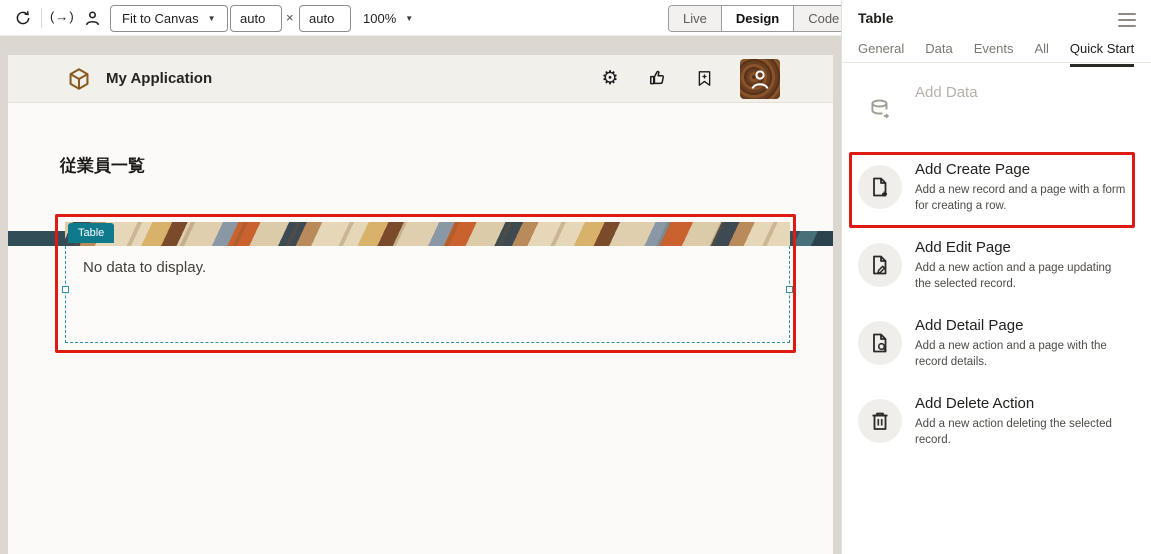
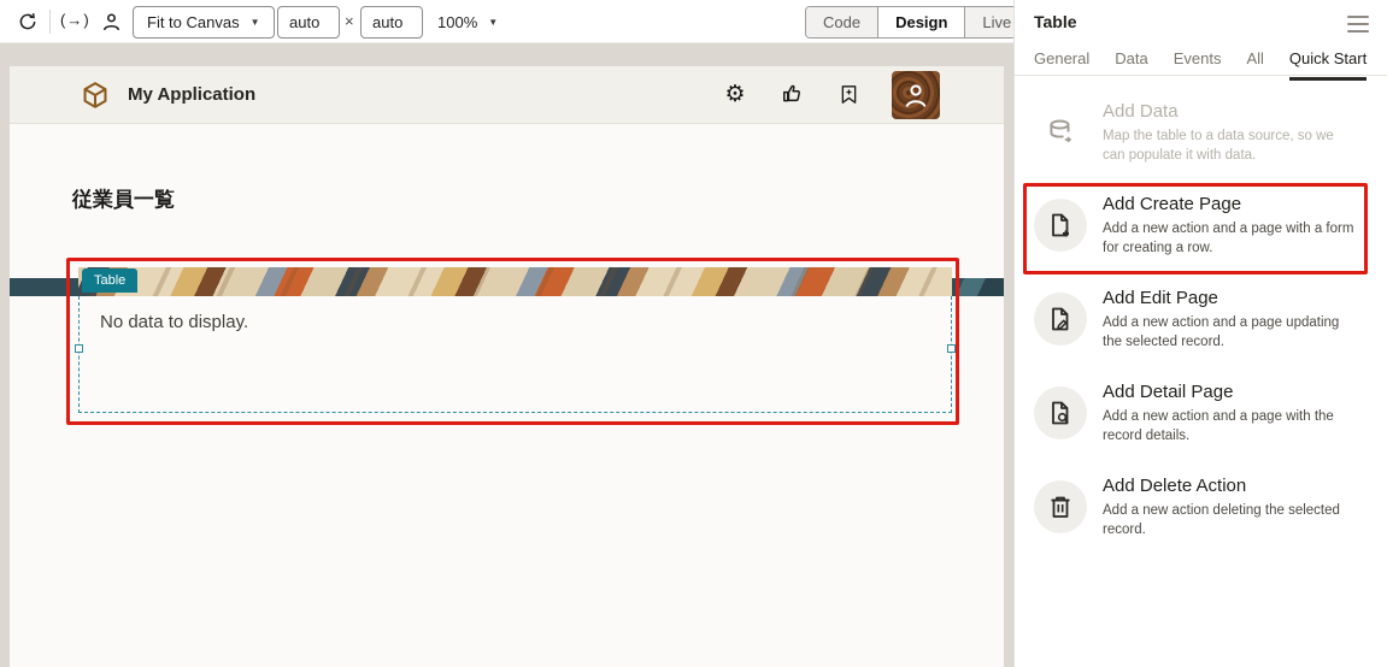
  (→)
  Fit to Canvas
  ▼
  auto
  ×
  auto
  100%
  ▼
- Live
+ Code
  Design
- Code
+ Live
  My Application
  ⚙
  従業員一覧
  Table
  No data to display.
  Table
  General
  Data
  Events
  All
  Quick Start
  Add Data
+ Map the table to a data source, so we can populate it with data.
  Add Create Page
- Add a new record and a page with a form for creating a row.
+ Add a new action and a page with a form for creating a row.
  Add Edit Page
  Add a new action and a page updating the selected record.
  Add Detail Page
  Add a new action and a page with the record details.
  Add Delete Action
  Add a new action deleting the selected record.
